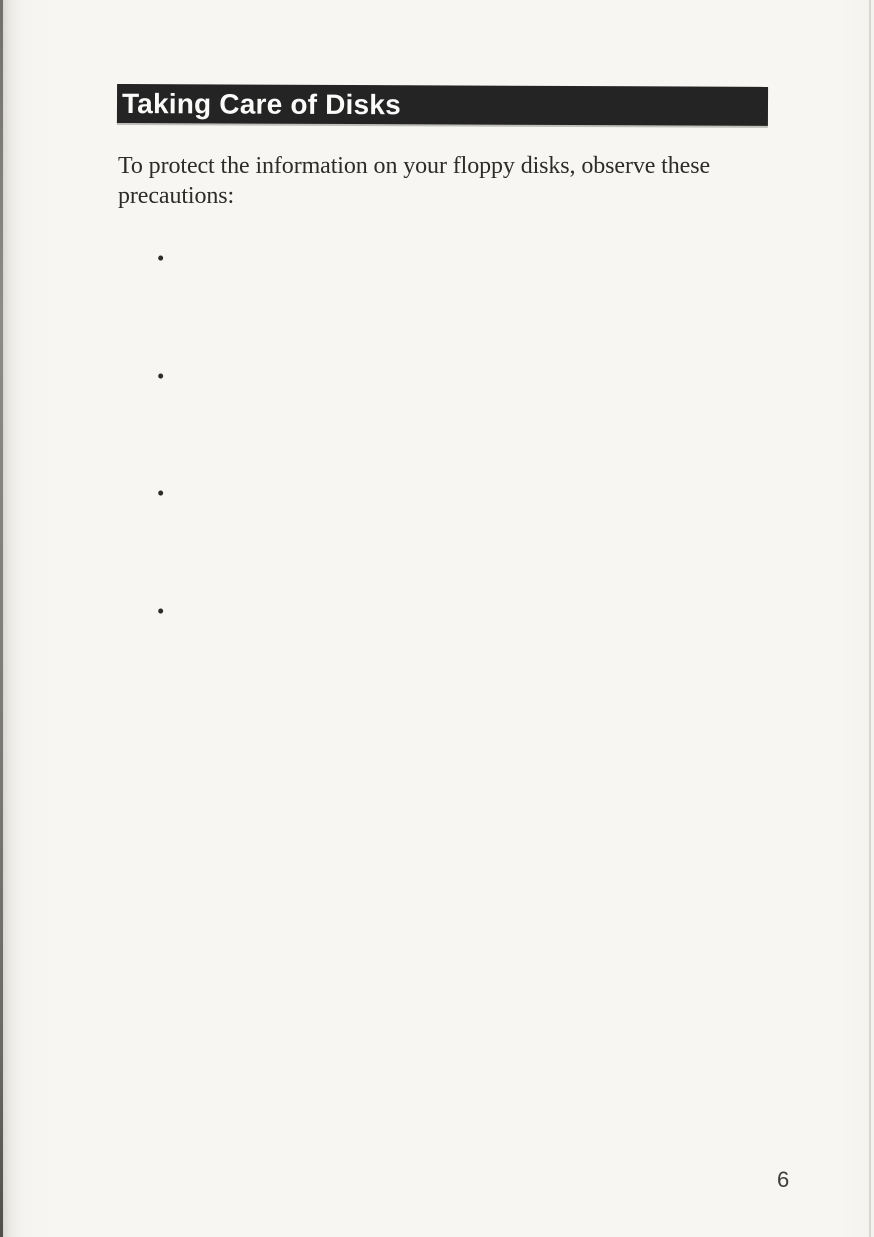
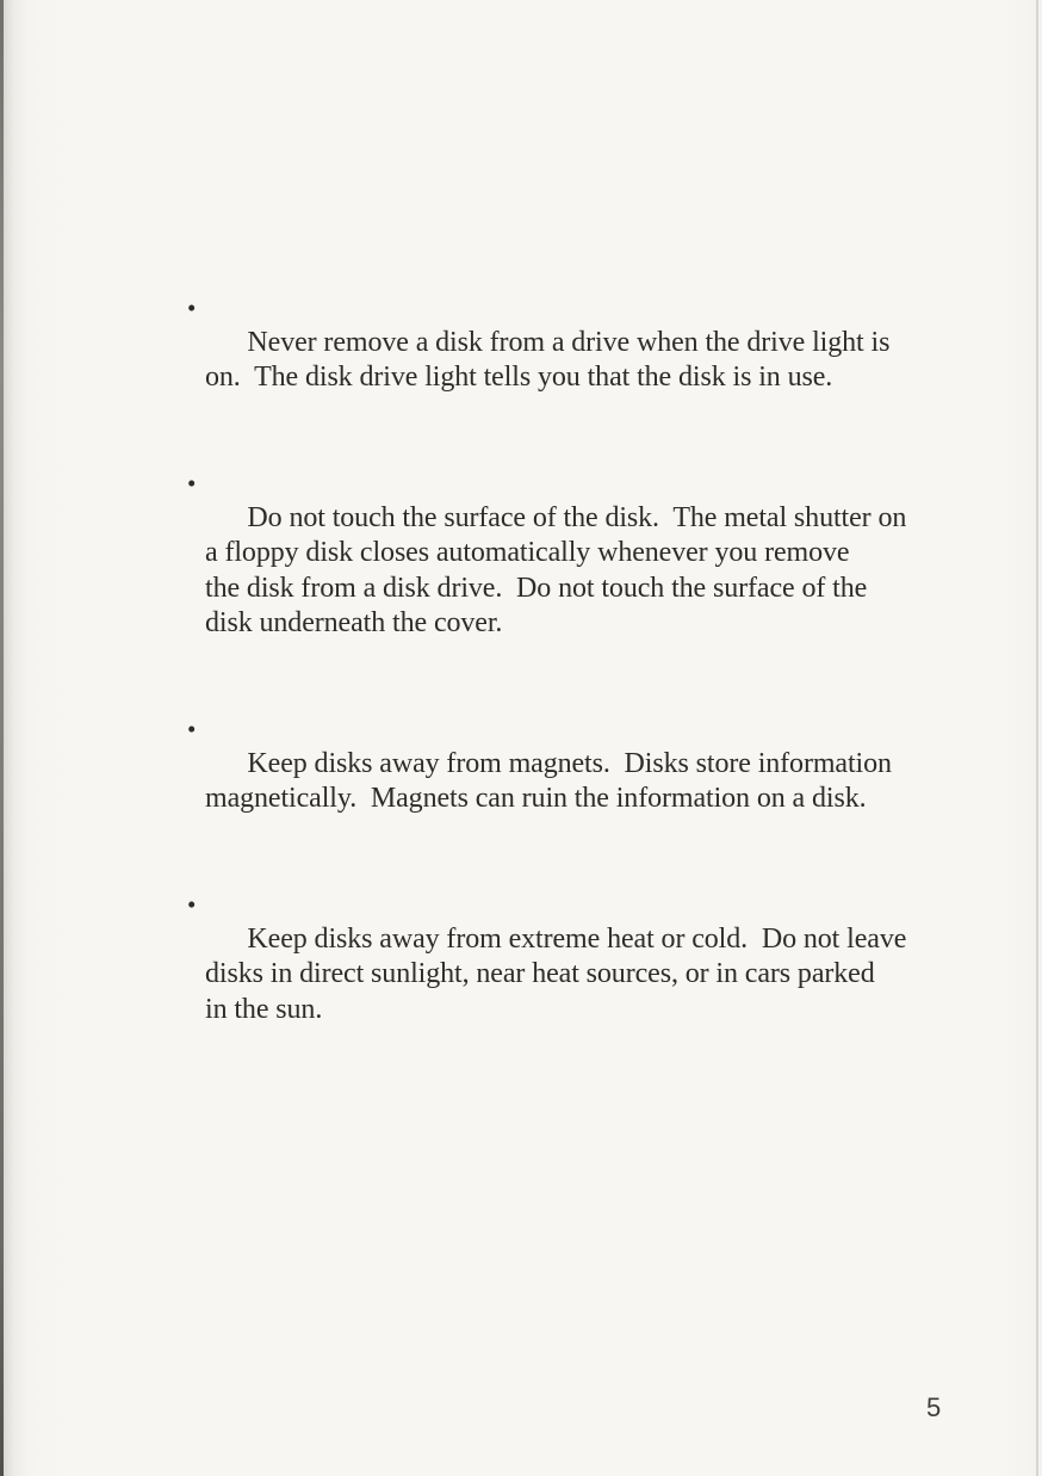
- Taking Care of Disks
- To protect the information on your floppy disks, observe these
- precautions:
  •
+ Never remove a disk from a drive when the drive light is
+ on. The disk drive light tells you that the disk is in use.
  •
+ Do not touch the surface of the disk. The metal shutter on
+ a floppy disk closes automatically whenever you remove
+ the disk from a disk drive. Do not touch the surface of the
+ disk underneath the cover.
  •
+ Keep disks away from magnets. Disks store information
+ magnetically. Magnets can ruin the information on a disk.
  •
+ Keep disks away from extreme heat or cold. Do not leave
+ disks in direct sunlight, near heat sources, or in cars parked
+ in the sun.
- 6
+ 5
